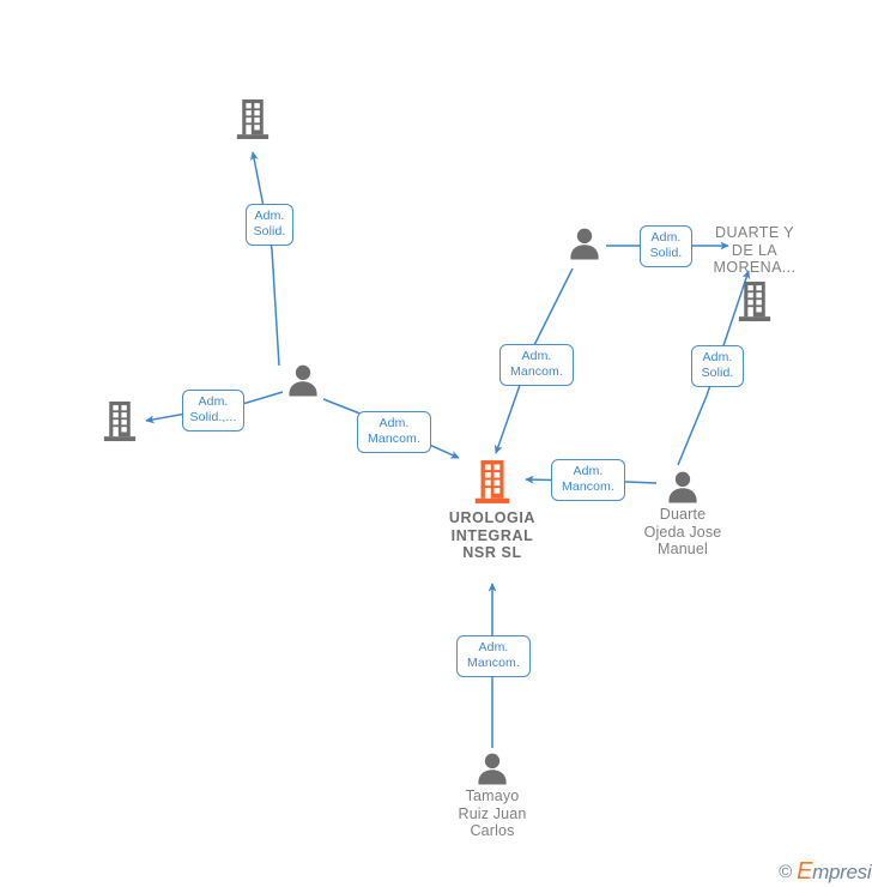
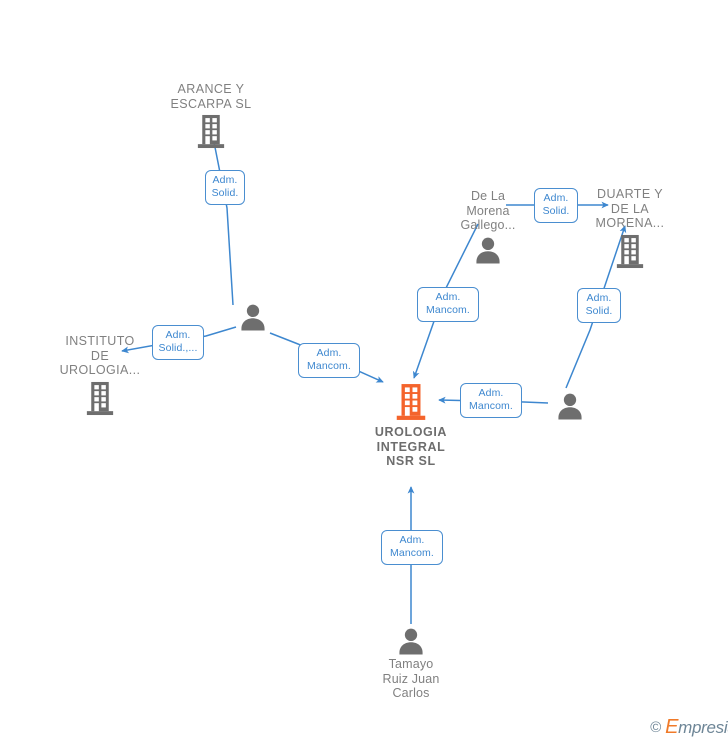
+ ARANCE Y
+ ESCARPA SL
+ INSTITUTO
+ DE
+ UROLOGIA...
  UROLOGIA
  INTEGRAL
  NSR SL
+ De La
+ Morena
+ Gallego...
  DUARTE Y
  DE LA
  MORENA...
- Duarte
- Ojeda Jose
- Manuel
  Tamayo
  Ruiz Juan
  Carlos
  Adm.
  Solid.
  Adm.
  Solid.,...
  Adm.
  Mancom.
  Adm.
  Mancom.
  Adm.
  Solid.
  Adm.
  Solid.
  Adm.
  Mancom.
  Adm.
  Mancom.
  ©
  Empresi
